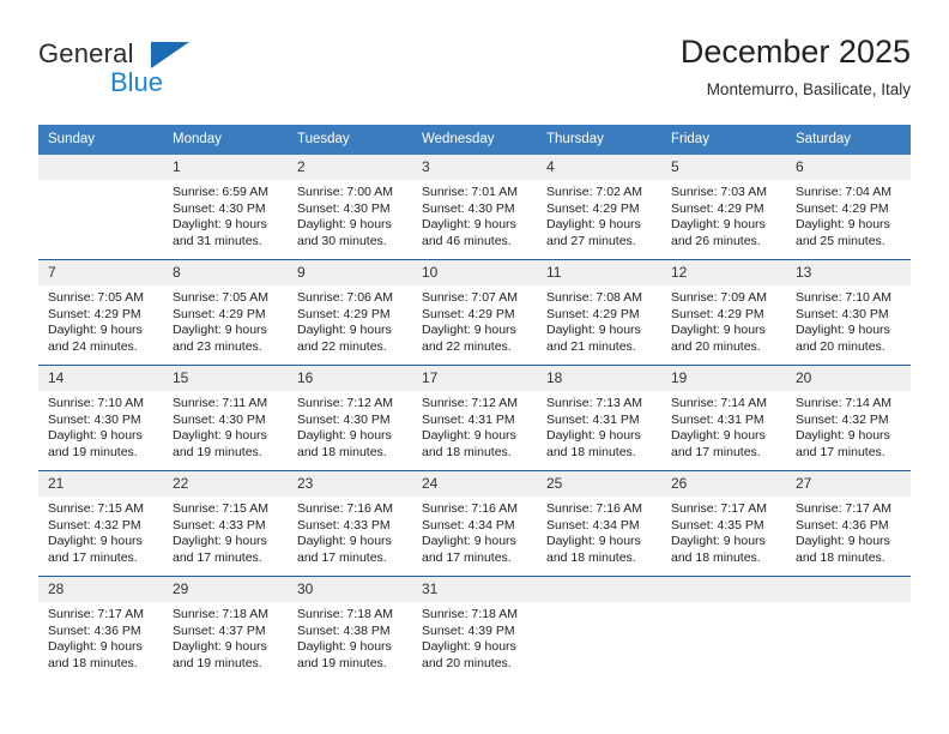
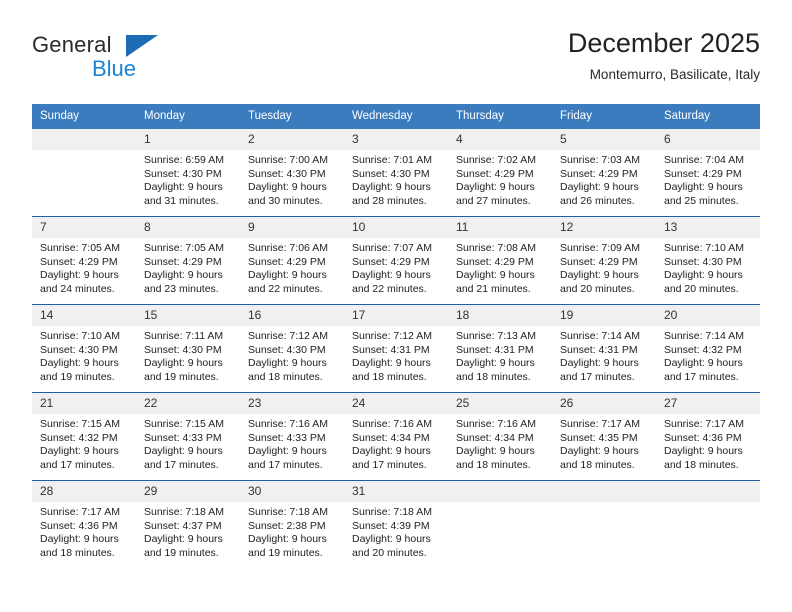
  General
  Blue
  December 2025
  Montemurro, Basilicate, Italy
  Sunday	Monday	Tuesday	Wednesday	Thursday	Friday	Saturday
- 	1Sunrise: 6:59 AMSunset: 4:30 PMDaylight: 9 hoursand 31 minutes.	2Sunrise: 7:00 AMSunset: 4:30 PMDaylight: 9 hoursand 30 minutes.	3Sunrise: 7:01 AMSunset: 4:30 PMDaylight: 9 hoursand 46 minutes.	4Sunrise: 7:02 AMSunset: 4:29 PMDaylight: 9 hoursand 27 minutes.	5Sunrise: 7:03 AMSunset: 4:29 PMDaylight: 9 hoursand 26 minutes.	6Sunrise: 7:04 AMSunset: 4:29 PMDaylight: 9 hoursand 25 minutes.
+ 	1Sunrise: 6:59 AMSunset: 4:30 PMDaylight: 9 hoursand 31 minutes.	2Sunrise: 7:00 AMSunset: 4:30 PMDaylight: 9 hoursand 30 minutes.	3Sunrise: 7:01 AMSunset: 4:30 PMDaylight: 9 hoursand 28 minutes.	4Sunrise: 7:02 AMSunset: 4:29 PMDaylight: 9 hoursand 27 minutes.	5Sunrise: 7:03 AMSunset: 4:29 PMDaylight: 9 hoursand 26 minutes.	6Sunrise: 7:04 AMSunset: 4:29 PMDaylight: 9 hoursand 25 minutes.
  7Sunrise: 7:05 AMSunset: 4:29 PMDaylight: 9 hoursand 24 minutes.	8Sunrise: 7:05 AMSunset: 4:29 PMDaylight: 9 hoursand 23 minutes.	9Sunrise: 7:06 AMSunset: 4:29 PMDaylight: 9 hoursand 22 minutes.	10Sunrise: 7:07 AMSunset: 4:29 PMDaylight: 9 hoursand 22 minutes.	11Sunrise: 7:08 AMSunset: 4:29 PMDaylight: 9 hoursand 21 minutes.	12Sunrise: 7:09 AMSunset: 4:29 PMDaylight: 9 hoursand 20 minutes.	13Sunrise: 7:10 AMSunset: 4:30 PMDaylight: 9 hoursand 20 minutes.
  14Sunrise: 7:10 AMSunset: 4:30 PMDaylight: 9 hoursand 19 minutes.	15Sunrise: 7:11 AMSunset: 4:30 PMDaylight: 9 hoursand 19 minutes.	16Sunrise: 7:12 AMSunset: 4:30 PMDaylight: 9 hoursand 18 minutes.	17Sunrise: 7:12 AMSunset: 4:31 PMDaylight: 9 hoursand 18 minutes.	18Sunrise: 7:13 AMSunset: 4:31 PMDaylight: 9 hoursand 18 minutes.	19Sunrise: 7:14 AMSunset: 4:31 PMDaylight: 9 hoursand 17 minutes.	20Sunrise: 7:14 AMSunset: 4:32 PMDaylight: 9 hoursand 17 minutes.
  21Sunrise: 7:15 AMSunset: 4:32 PMDaylight: 9 hoursand 17 minutes.	22Sunrise: 7:15 AMSunset: 4:33 PMDaylight: 9 hoursand 17 minutes.	23Sunrise: 7:16 AMSunset: 4:33 PMDaylight: 9 hoursand 17 minutes.	24Sunrise: 7:16 AMSunset: 4:34 PMDaylight: 9 hoursand 17 minutes.	25Sunrise: 7:16 AMSunset: 4:34 PMDaylight: 9 hoursand 18 minutes.	26Sunrise: 7:17 AMSunset: 4:35 PMDaylight: 9 hoursand 18 minutes.	27Sunrise: 7:17 AMSunset: 4:36 PMDaylight: 9 hoursand 18 minutes.
- 28Sunrise: 7:17 AMSunset: 4:36 PMDaylight: 9 hoursand 18 minutes.	29Sunrise: 7:18 AMSunset: 4:37 PMDaylight: 9 hoursand 19 minutes.	30Sunrise: 7:18 AMSunset: 4:38 PMDaylight: 9 hoursand 19 minutes.	31Sunrise: 7:18 AMSunset: 4:39 PMDaylight: 9 hoursand 20 minutes.
+ 28Sunrise: 7:17 AMSunset: 4:36 PMDaylight: 9 hoursand 18 minutes.	29Sunrise: 7:18 AMSunset: 4:37 PMDaylight: 9 hoursand 19 minutes.	30Sunrise: 7:18 AMSunset: 2:38 PMDaylight: 9 hoursand 19 minutes.	31Sunrise: 7:18 AMSunset: 4:39 PMDaylight: 9 hoursand 20 minutes.
